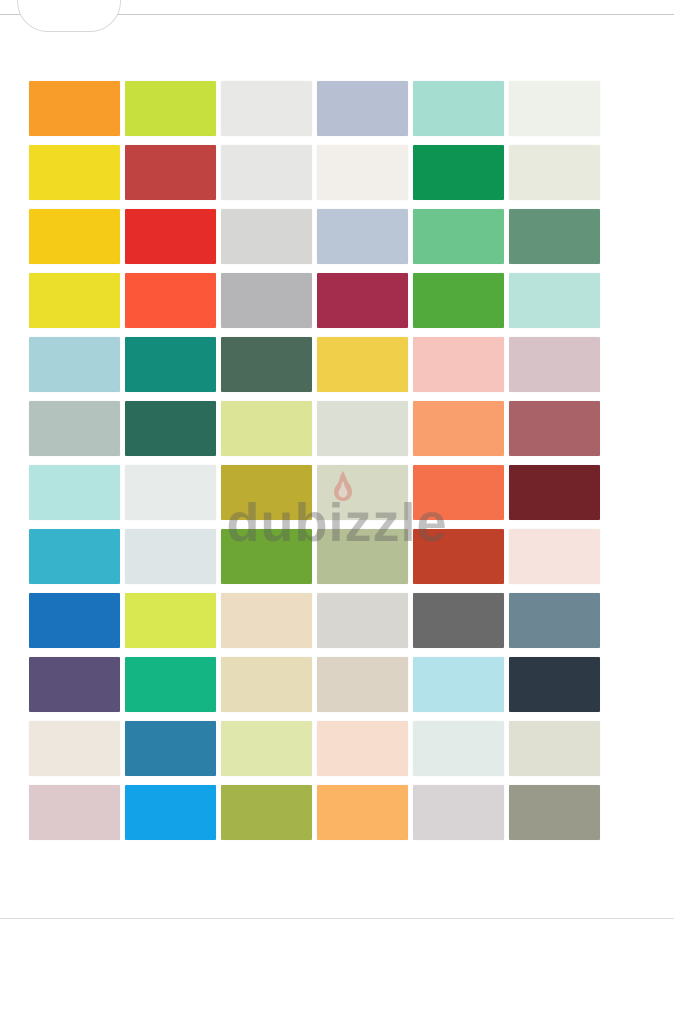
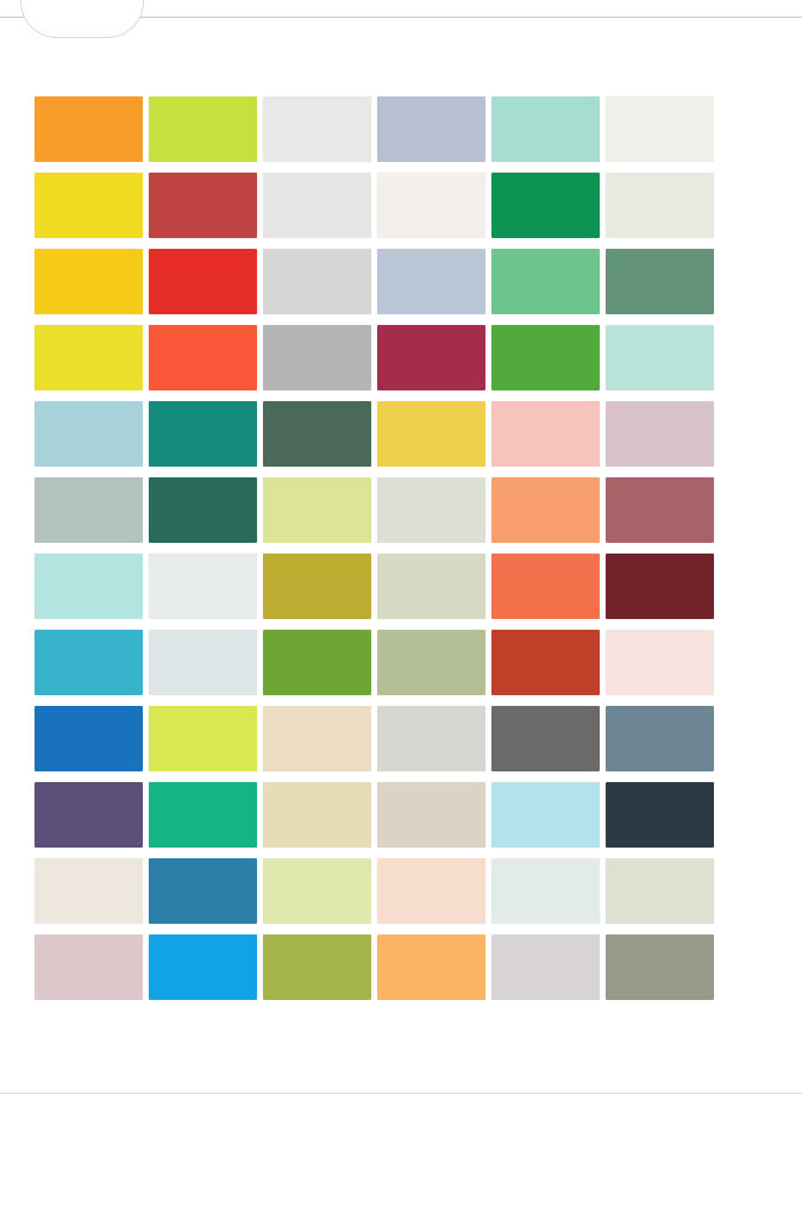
- dubizzle
